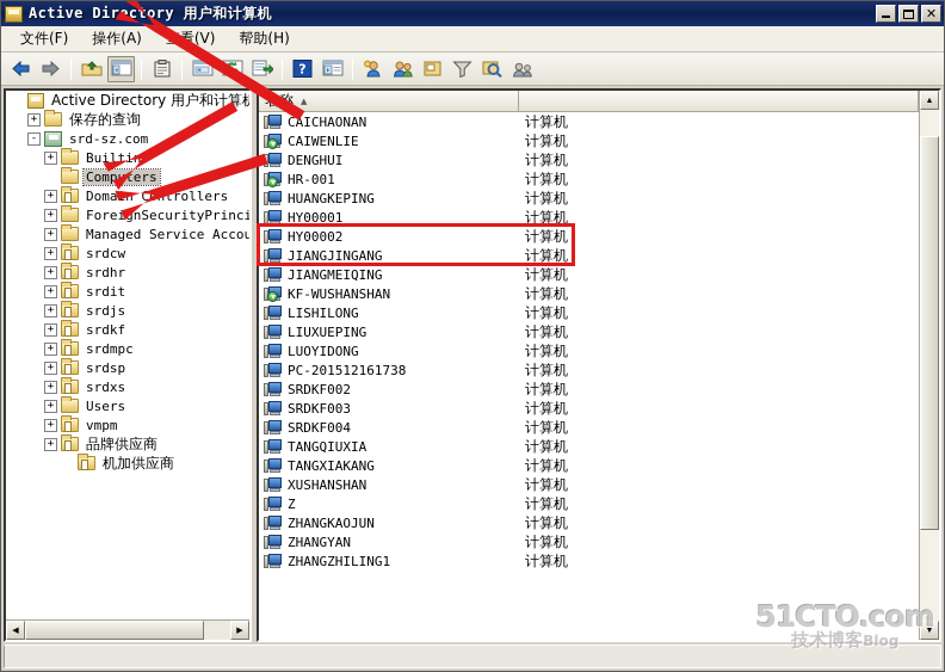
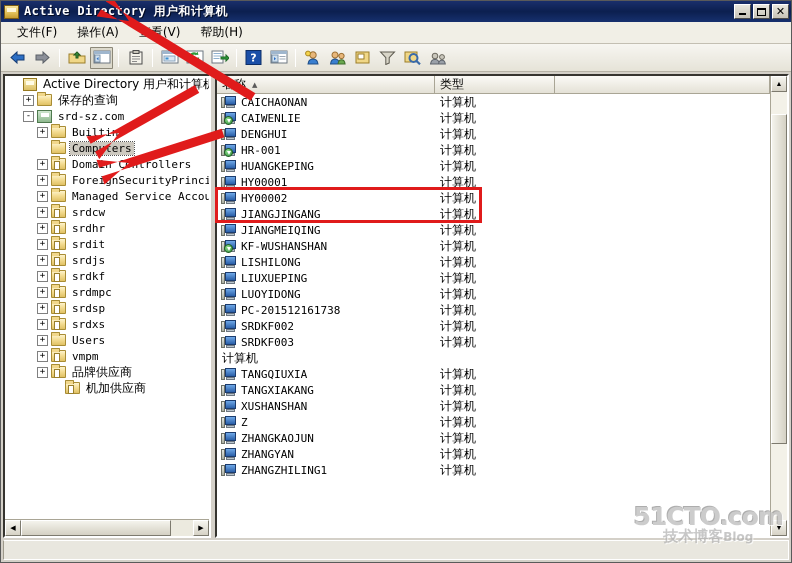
  Active Directory 用户和计算机
  ✕
  文件(F)
  操作(A)
  看(V)
  帮助(H)
  ?
  Active Directory 用户和计算
  +
  保存的查询
  -
  srd-sz.com
  +
  Builti
  Compters
  +
  Doma Ctrollers
  +
  ForeinSecurityPrinci
  +
  Managed Service Accou
  +
  srdcw
  +
  srdhr
  +
  srdit
  +
  srdjs
  +
  srdkf
  +
  srdmpc
  +
  srdsp
  +
  srdxs
  +
  Users
  +
  vmpm
  +
  品牌供应商
  机加供应商
  ▲
+ 类型
  CAICHAONAN
  计算机
  CAIWENLIE
  计算机
  DENGHUI
  计算机
  HR-001
  计算机
  HUANGKEPING
  计算机
  HY00001
  计算机
  HY00002
  计算机
  JIANGJINGANG
  计算机
  JIANGMEIQING
  计算机
  KF-WUSHANSHAN
  计算机
  LISHILONG
  计算机
  LIUXUEPING
  计算机
  LUOYIDONG
  计算机
  PC-201512161738
  计算机
  SRDKF002
  计算机
  SRDKF003
  计算机
- SRDKF004
  计算机
  TANGQIUXIA
  计算机
  TANGXIAKANG
  计算机
  XUSHANSHAN
  计算机
  Z
  计算机
  ZHANGKAOJUN
  计算机
  ZHANGYAN
  计算机
  ZHANGZHILING1
  计算机
  51CTO.com
  技术博客Blog
